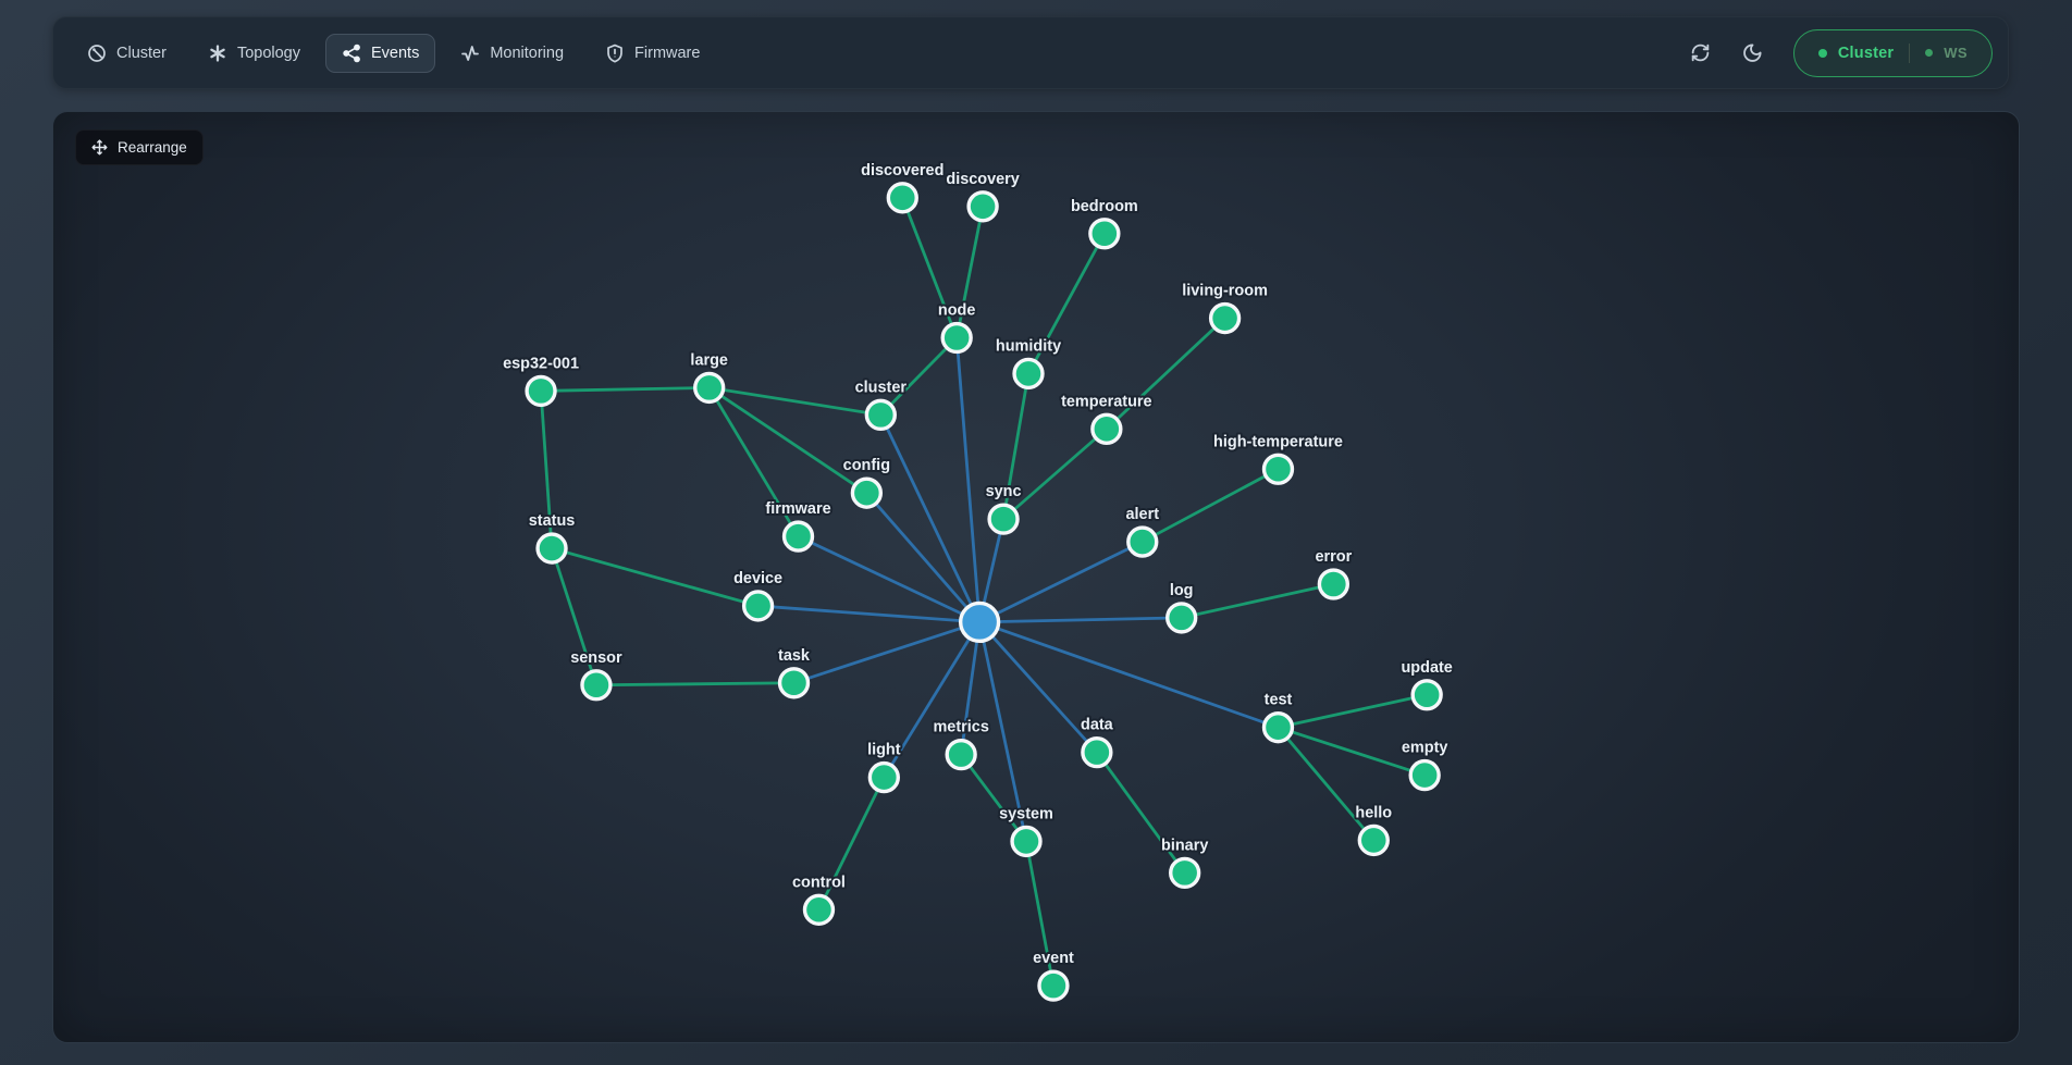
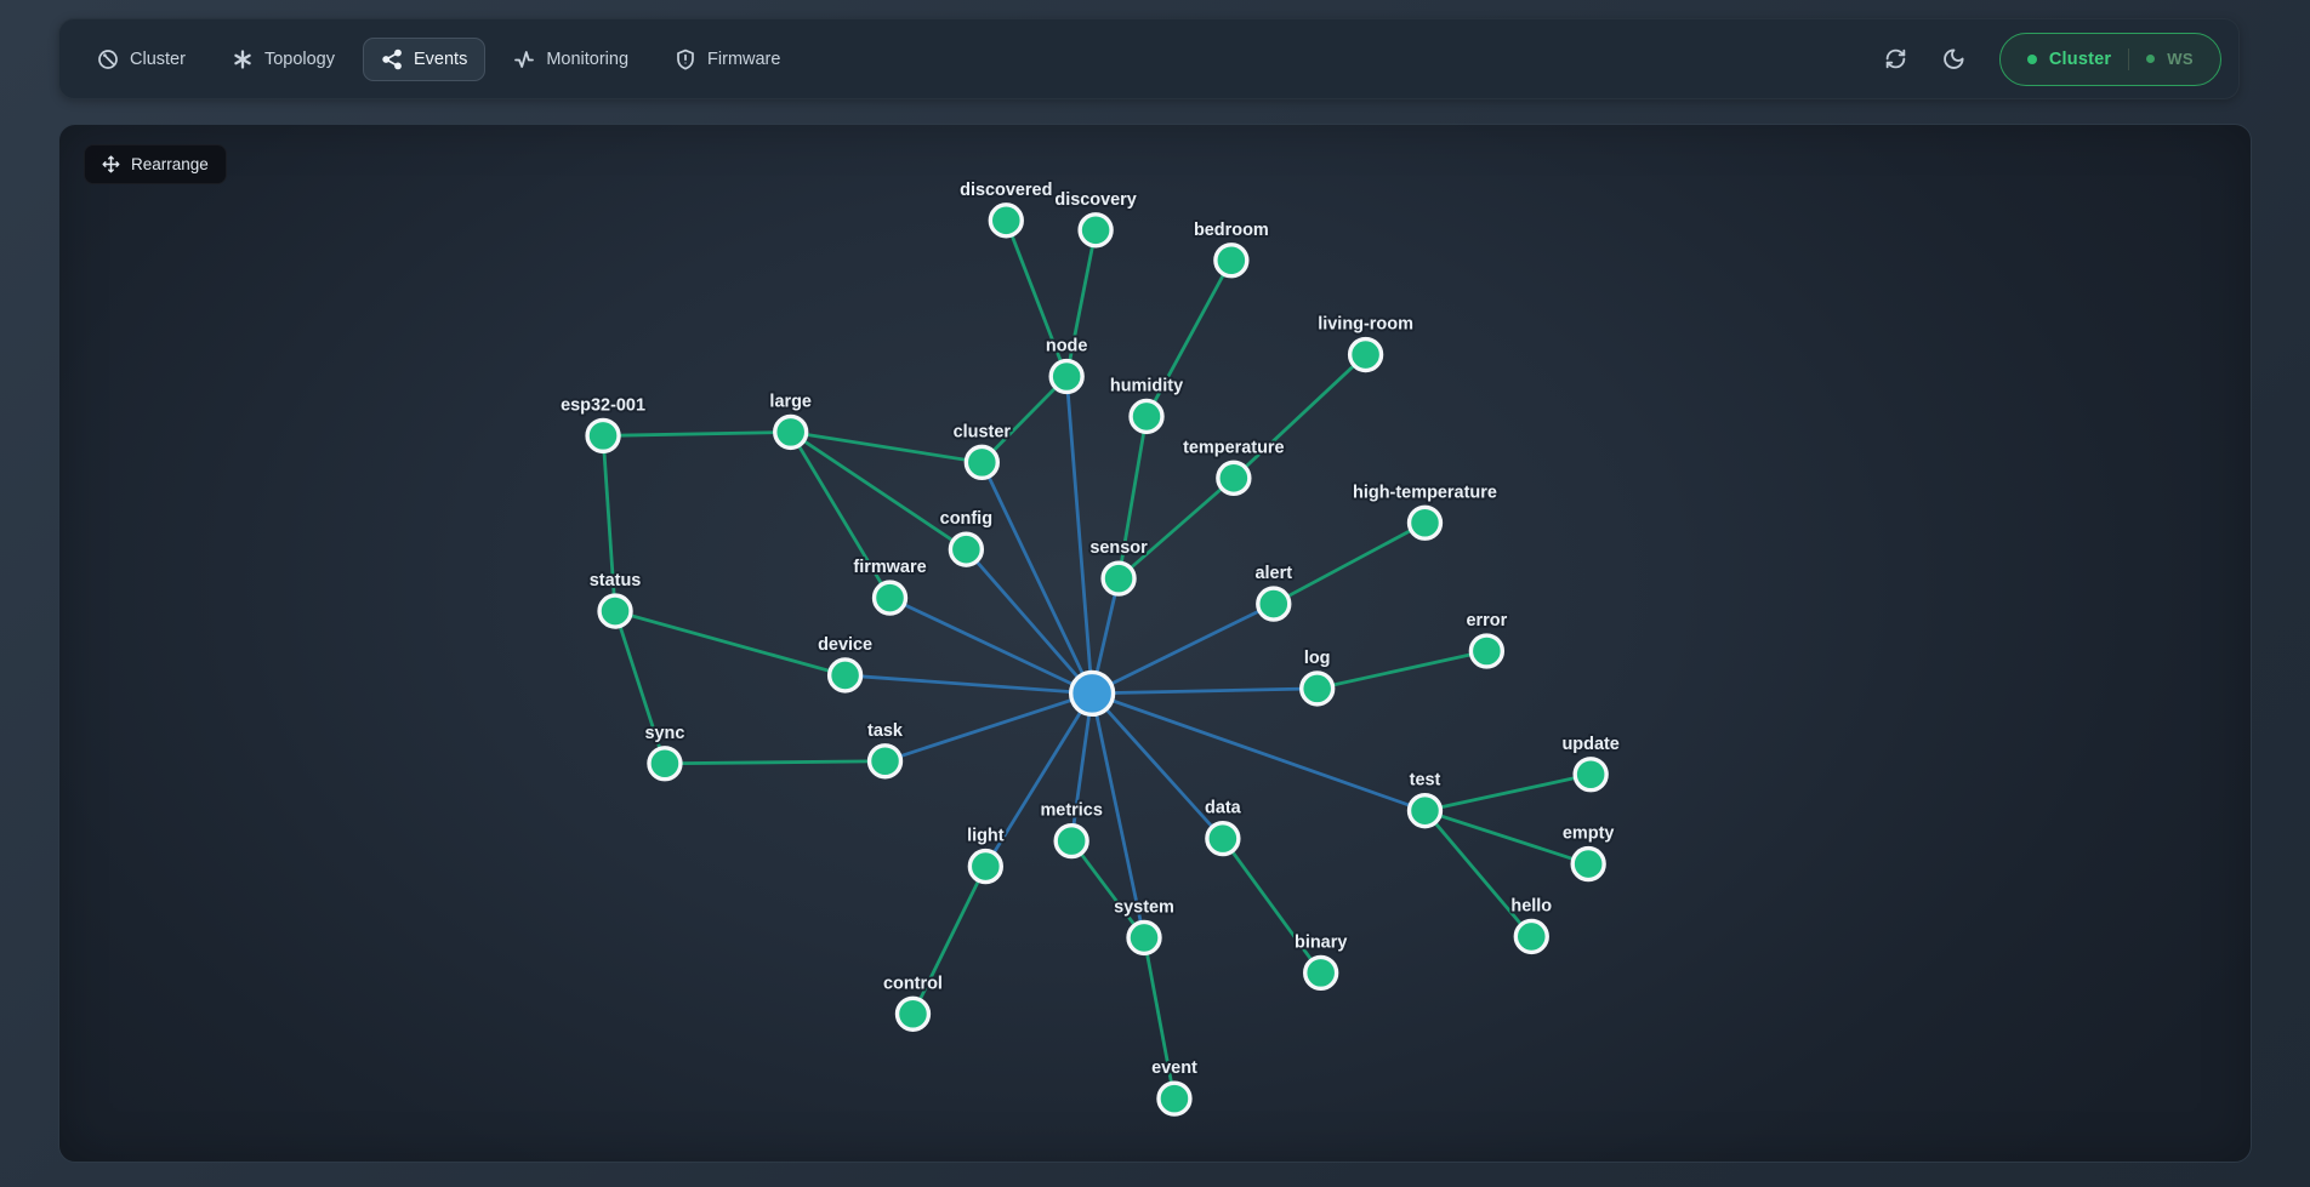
  Cluster
  Topology
  Events
  Monitoring
  Firmware
  Cluster
  WS
  Rearrange
  node
  discovered
  discovery
  bedroom
  living-room
  humidity
  temperature
  high-temperature
  cluster
  config
  firmware
  large
  esp32-001
  status
  device
- sensor
+ sync
  task
- sync
+ sensor
  alert
  log
  error
  test
  update
  empty
  hello
  data
  binary
  metrics
  light
  control
  system
  event
